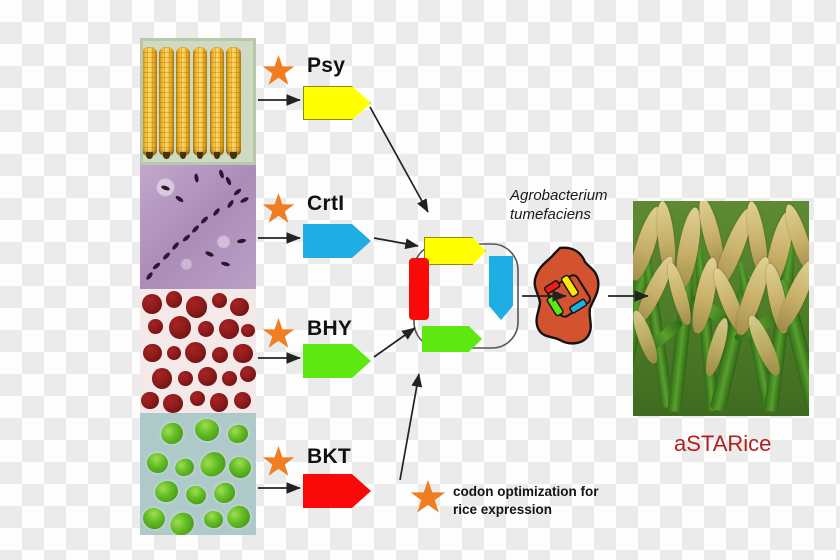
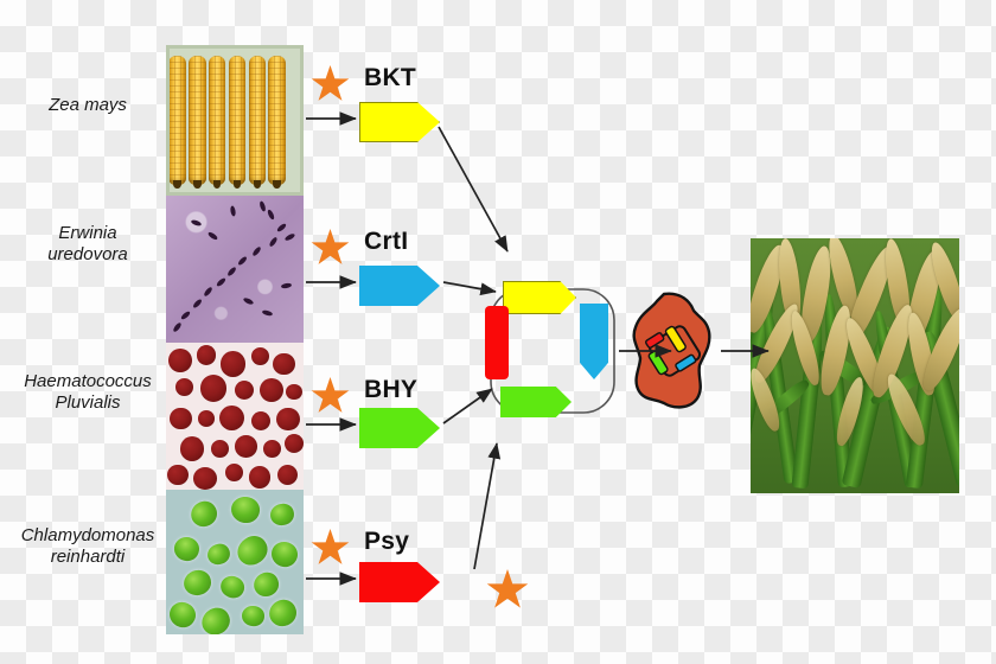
+ Zea mays
+ Erwinia
+ uredovora
+ Haematococcus
+ Pluvialis
+ Chlamydomonas
+ reinhardti
- Psy
+ BKT
  CrtI
  BHY
- BKT
+ Psy
- Agrobacterium
- tumefaciens
- aSTARice
- codon optimization for
- rice expression
